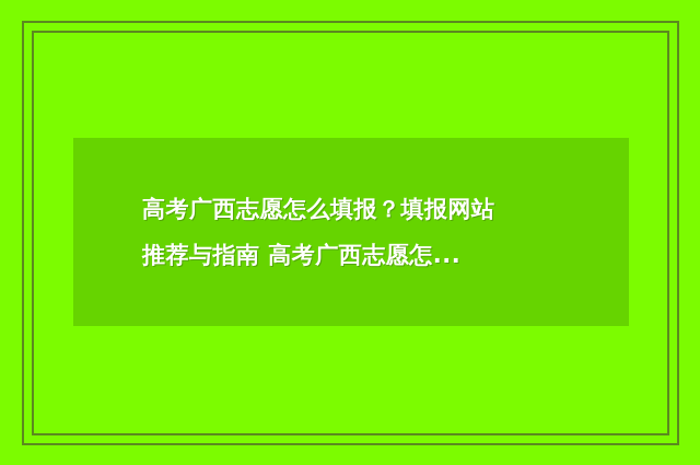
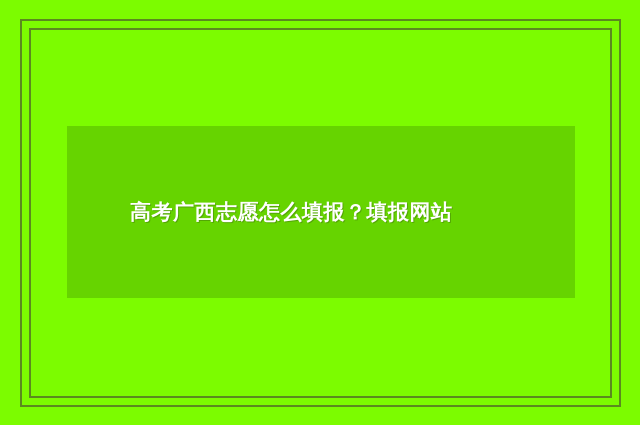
  高考广西志愿怎么填报？填报网站
- 推荐与指南 高考广西志愿怎...
